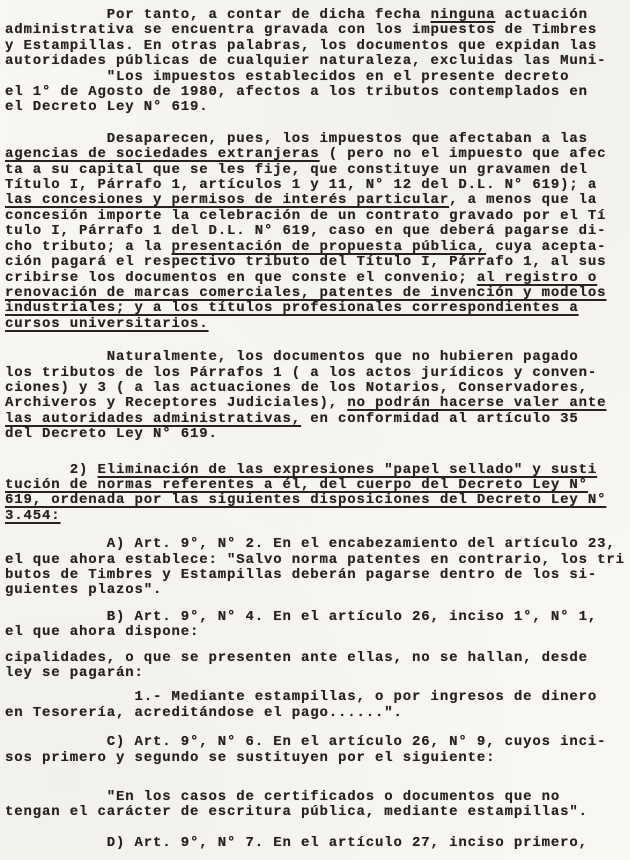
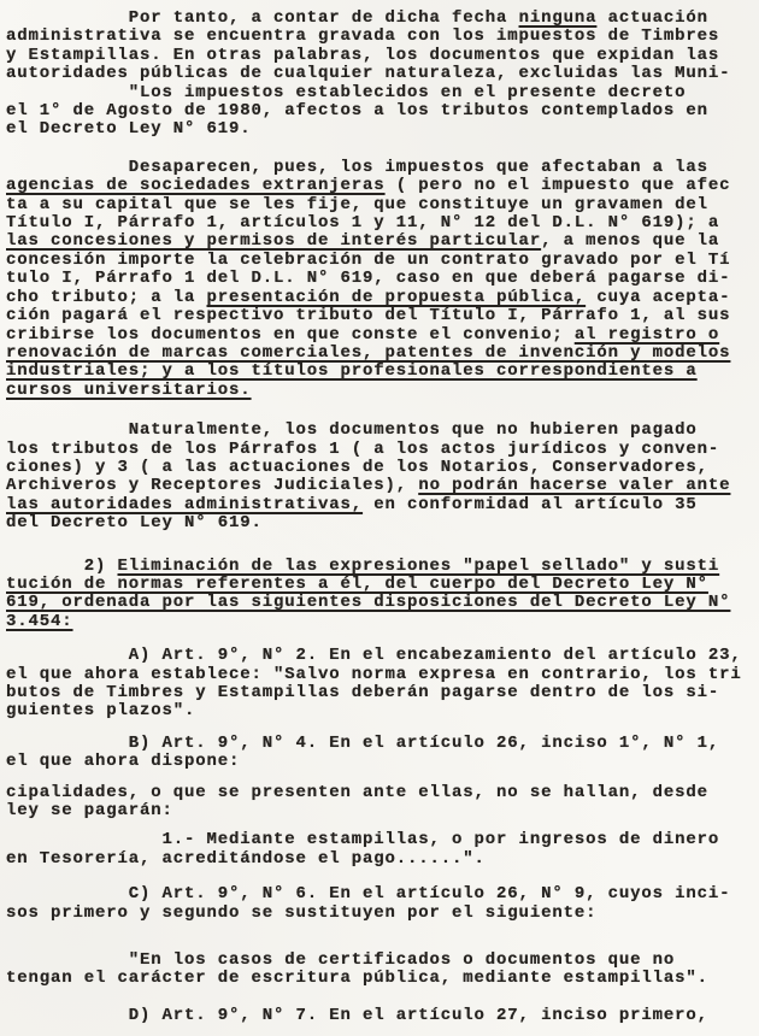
  Por tanto, a contar de dicha fecha ninguna actuación
  administrativa se encuentra gravada con los impuestos de Timbres
  y Estampillas. En otras palabras, los documentos que expidan las
  autoridades públicas de cualquier naturaleza, excluidas las Muni-
  "Los impuestos establecidos en el presente decreto
  el 1° de Agosto de 1980, afectos a los tributos contemplados en
  el Decreto Ley N° 619.
  Desaparecen, pues, los impuestos que afectaban a las
  agencias de sociedades extranjeras ( pero no el impuesto que afec
  ta a su capital que se les fije, que constituye un gravamen del
  Título I, Párrafo 1, artículos 1 y 11, N° 12 del D.L. N° 619); a
  las concesiones y permisos de interés particular, a menos que la
  concesión importe la celebración de un contrato gravado por el Tí
  tulo I, Párrafo 1 del D.L. N° 619, caso en que deberá pagarse di-
  cho tributo; a la presentación de propuesta pública, cuya acepta-
  ción pagará el respectivo tributo del Título I, Párrafo 1, al sus
  cribirse los documentos en que conste el convenio; al registro o
  renovación de marcas comerciales, patentes de invención y modelos
  industriales; y a los títulos profesionales correspondientes a
  cursos universitarios.
  Naturalmente, los documentos que no hubieren pagado
  los tributos de los Párrafos 1 ( a los actos jurídicos y conven-
  ciones) y 3 ( a las actuaciones de los Notarios, Conservadores,
  Archiveros y Receptores Judiciales), no podrán hacerse valer ante
  las autoridades administrativas, en conformidad al artículo 35
  del Decreto Ley N° 619.
  2) Eliminación de las expresiones "papel sellado" y susti
  tución de normas referentes a él, del cuerpo del Decreto Ley N°
  619, ordenada por las siguientes disposiciones del Decreto Ley N°
  3.454:
  A) Art. 9°, N° 2. En el encabezamiento del artículo 23,
- el que ahora establece: "Salvo norma patentes en contrario, los tri
+ el que ahora establece: "Salvo norma expresa en contrario, los tri
  butos de Timbres y Estampillas deberán pagarse dentro de los si-
  guientes plazos".
  B) Art. 9°, N° 4. En el artículo 26, inciso 1°, N° 1,
  el que ahora dispone:
  cipalidades, o que se presenten ante ellas, no se hallan, desde
  ley se pagarán:
  1.- Mediante estampillas, o por ingresos de dinero
  en Tesorería, acreditándose el pago......".
  C) Art. 9°, N° 6. En el artículo 26, N° 9, cuyos inci-
  sos primero y segundo se sustituyen por el siguiente:
  "En los casos de certificados o documentos que no
  tengan el carácter de escritura pública, mediante estampillas".
  D) Art. 9°, N° 7. En el artículo 27, inciso primero,
